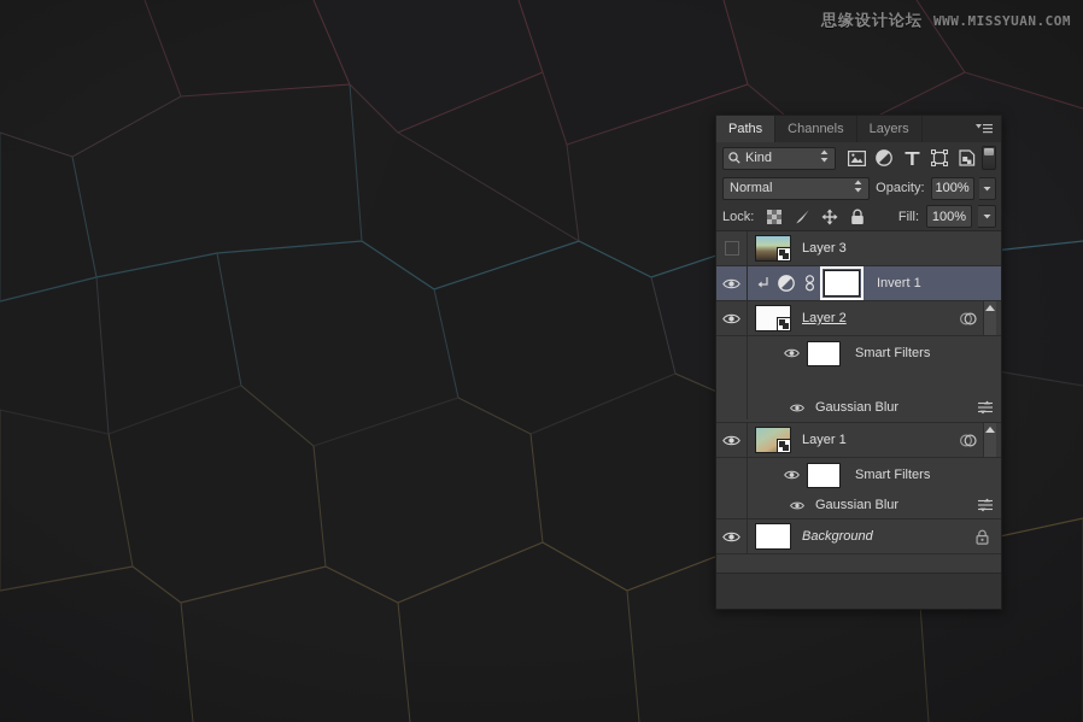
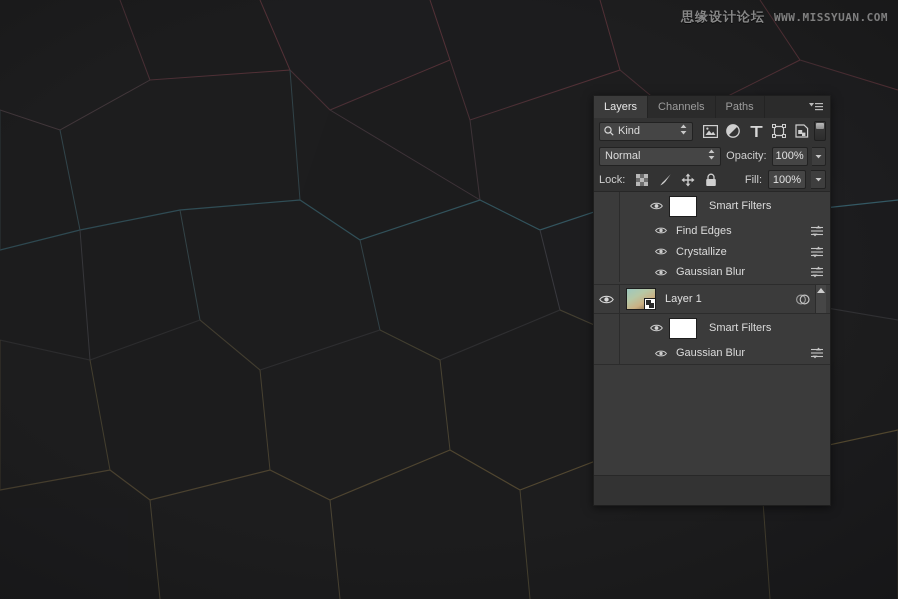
  思缘设计论坛
  WWW.MISSYUAN.COM
- Paths
+ Layers
  Channels
- Layers
+ Paths
  Kind
  Normal
  Opacity:
  100%
  Lock:
  Fill:
  100%
- Layer 3
- Invert 1
- Layer 2
  Smart Filters
+ Find Edges
+ Crystallize
  Gaussian Blur
  Layer 1
  Smart Filters
  Gaussian Blur
- Background
